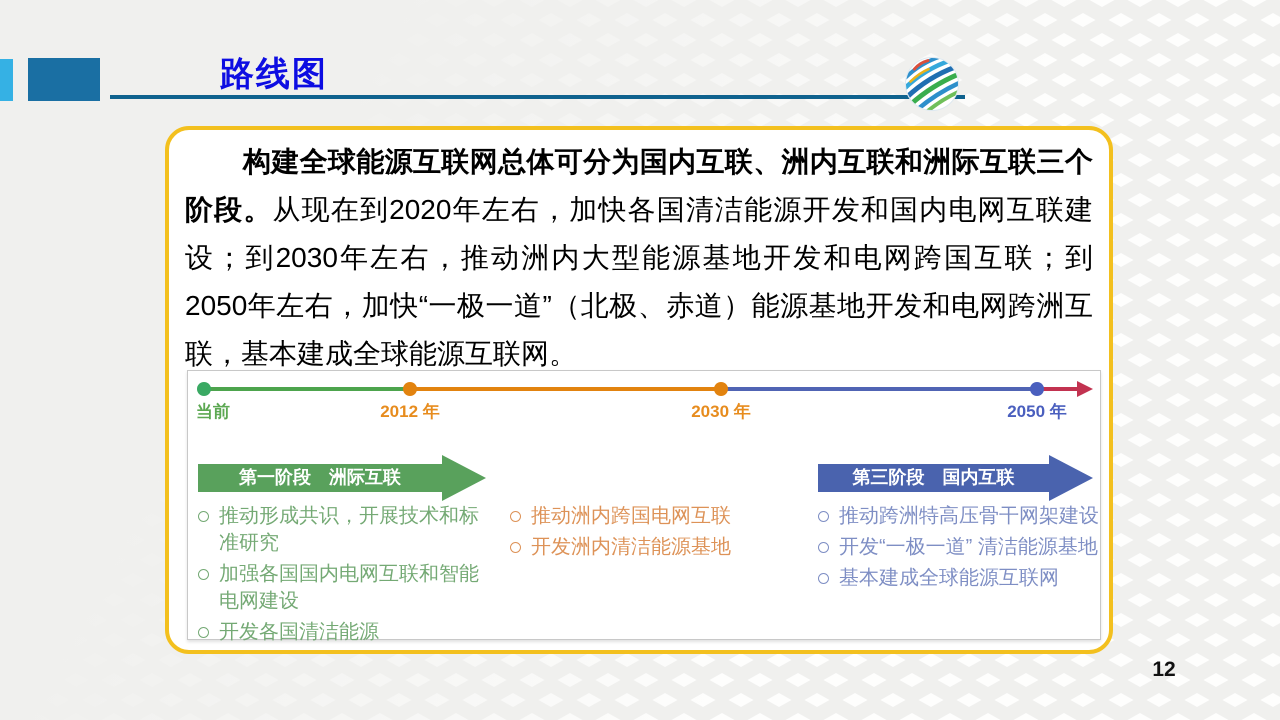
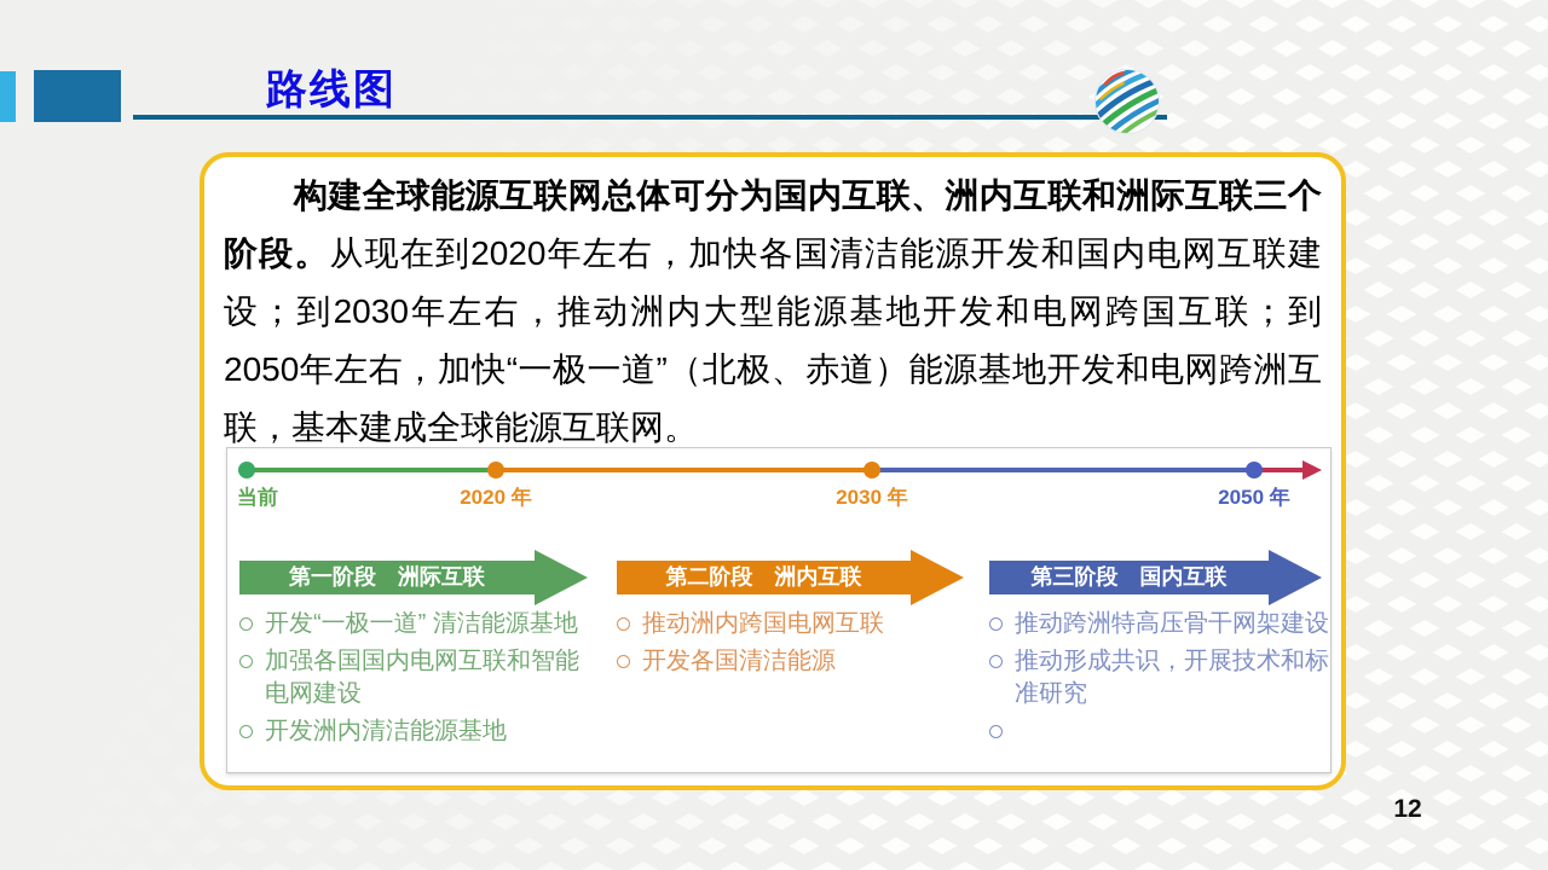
  路线图
  构建全球能源互联网总体可分为国内互联、洲内互联和洲际互联三个阶段。从现在到2020年左右，加快各国清洁能源开发和国内电网互联建设；到2030年左右，推动洲内大型能源基地开发和电网跨国互联；到2050年左右，加快“一极一道”（北极、赤道）能源基地开发和电网跨洲互联，基本建成全球能源互联网。
  当前
- 2012 年
+ 2020 年
  2030 年
  2050 年
  第一阶段
  洲际互联
+ 第二阶段
+ 洲内互联
  第三阶段
  国内互联
- 推动形成共识，开展技术和标准研究
+ 开发“一极一道” 清洁能源基地
  加强各国国内电网互联和智能电网建设
- 开发各国清洁能源
+ 开发洲内清洁能源基地
  推动洲内跨国电网互联
- 开发洲内清洁能源基地
+ 开发各国清洁能源
  推动跨洲特高压骨干网架建设
- 开发“一极一道” 清洁能源基地
+ 推动形成共识，开展技术和标准研究
- 基本建成全球能源互联网
  12
